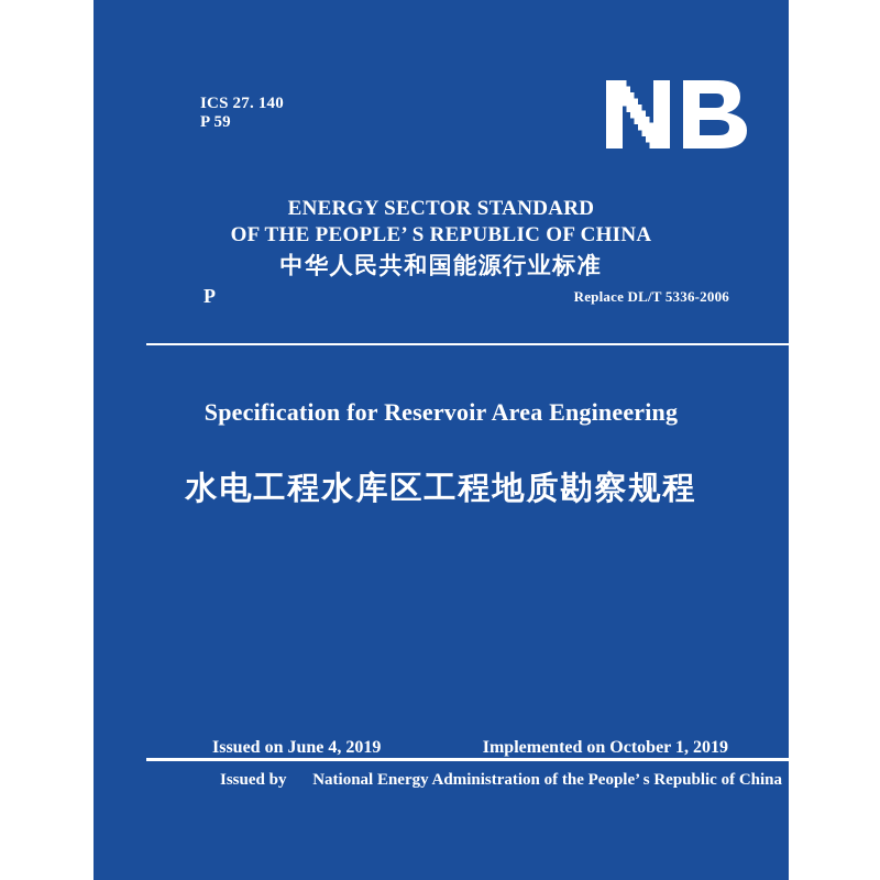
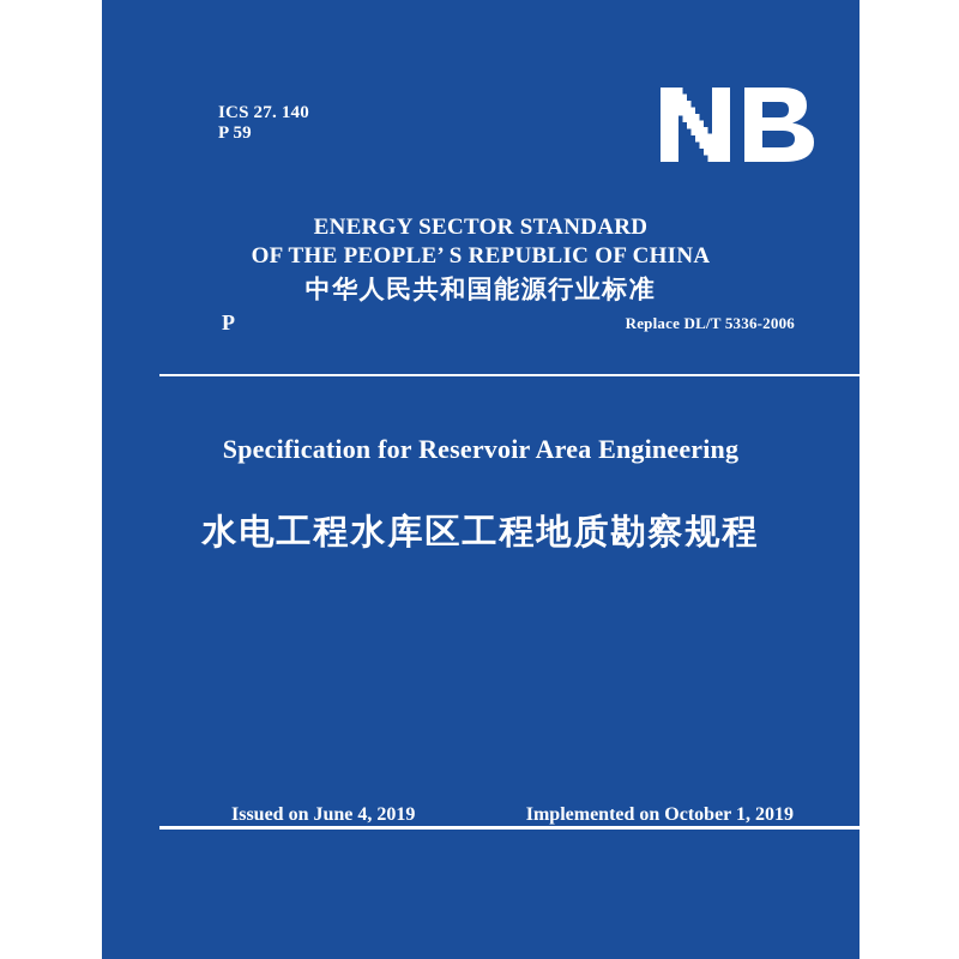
  ICS 27. 140
  P 59
  ENERGY SECTOR STANDARD
  OF THE PEOPLE’ S REPUBLIC OF CHINA
  中华人民共和国能源行业标准
  P
  Replace DL/T 5336-2006
  Specification for Reservoir Area Engineering
  水电工程水库区工程地质勘察规程
  Issued on June 4, 2019
  Implemented on October 1, 2019
- Issued by National Energy Administration of the People’ s Republic of China
